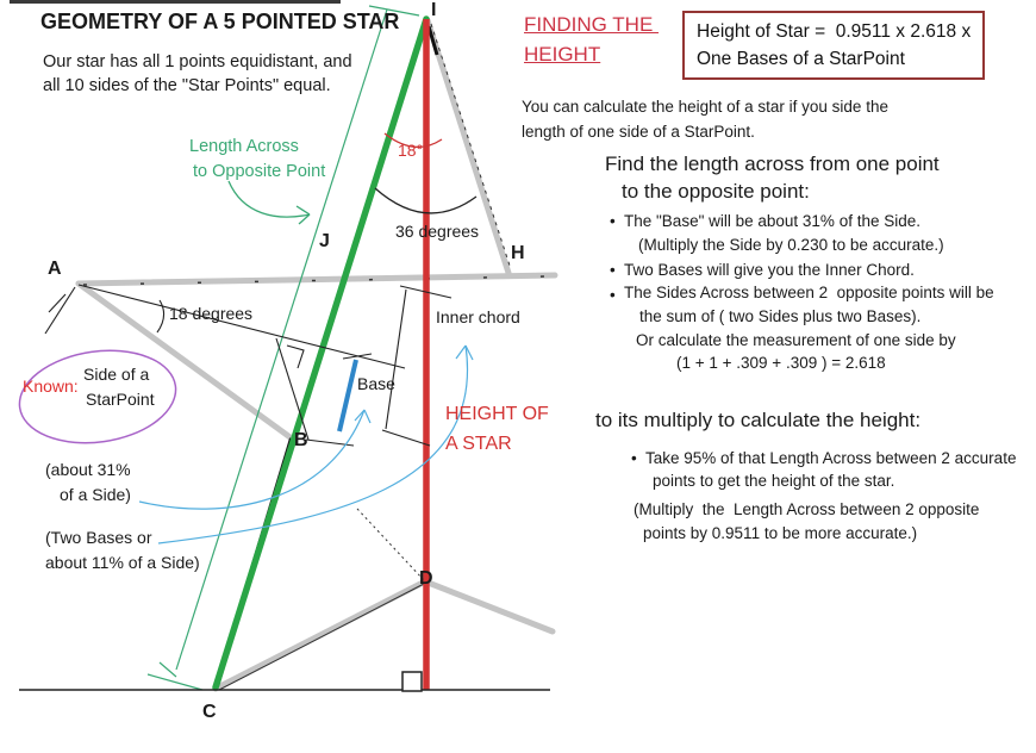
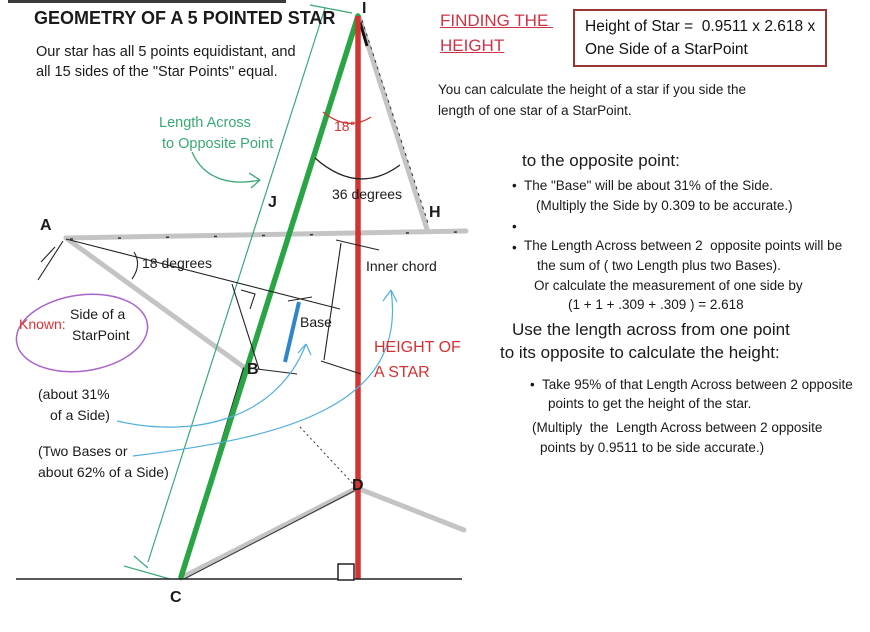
  GEOMETRY OF A 5 POINTED STAR
- Our star has all 1 points equidistant, and
+ Our star has all 5 points equidistant, and
- all 10 sides of the "Star Points" equal.
+ all 15 sides of the "Star Points" equal.
  Length Across
  to Opposite Point
  A
  J
  H
  I
  B
  C
  D
  18°
  36 degrees
  18 degrees
  Inner chord
  Base
  HEIGHT OF
  A STAR
  Known:
  Side of a
  StarPoint
  (about 31%
  of a Side)
  (Two Bases or
- about 11% of a Side)
+ about 62% of a Side)
  FINDING THE
  HEIGHT
  Height of Star = 0.9511 x 2.618 x
- One Bases of a StarPoint
+ One Side of a StarPoint
  You can calculate the height of a star if you side the
- length of one side of a StarPoint.
+ length of one star of a StarPoint.
- Find the length across from one point
  to the opposite point:
  •
  The "Base" will be about 31% of the Side.
- (Multiply the Side by 0.230 to be accurate.)
+ (Multiply the Side by 0.309 to be accurate.)
  •
- Two Bases will give you the Inner Chord.
  •
- The Sides Across between 2 opposite points will be
+ The Length Across between 2 opposite points will be
- the sum of ( two Sides plus two Bases).
+ the sum of ( two Length plus two Bases).
  Or calculate the measurement of one side by
  (1 + 1 + .309 + .309 ) = 2.618
+ Use the length across from one point
- to its multiply to calculate the height:
+ to its opposite to calculate the height:
  •
- Take 95% of that Length Across between 2 accurate
+ Take 95% of that Length Across between 2 opposite
  points to get the height of the star.
  (Multiply the Length Across between 2 opposite
- points by 0.9511 to be more accurate.)
+ points by 0.9511 to be side accurate.)
